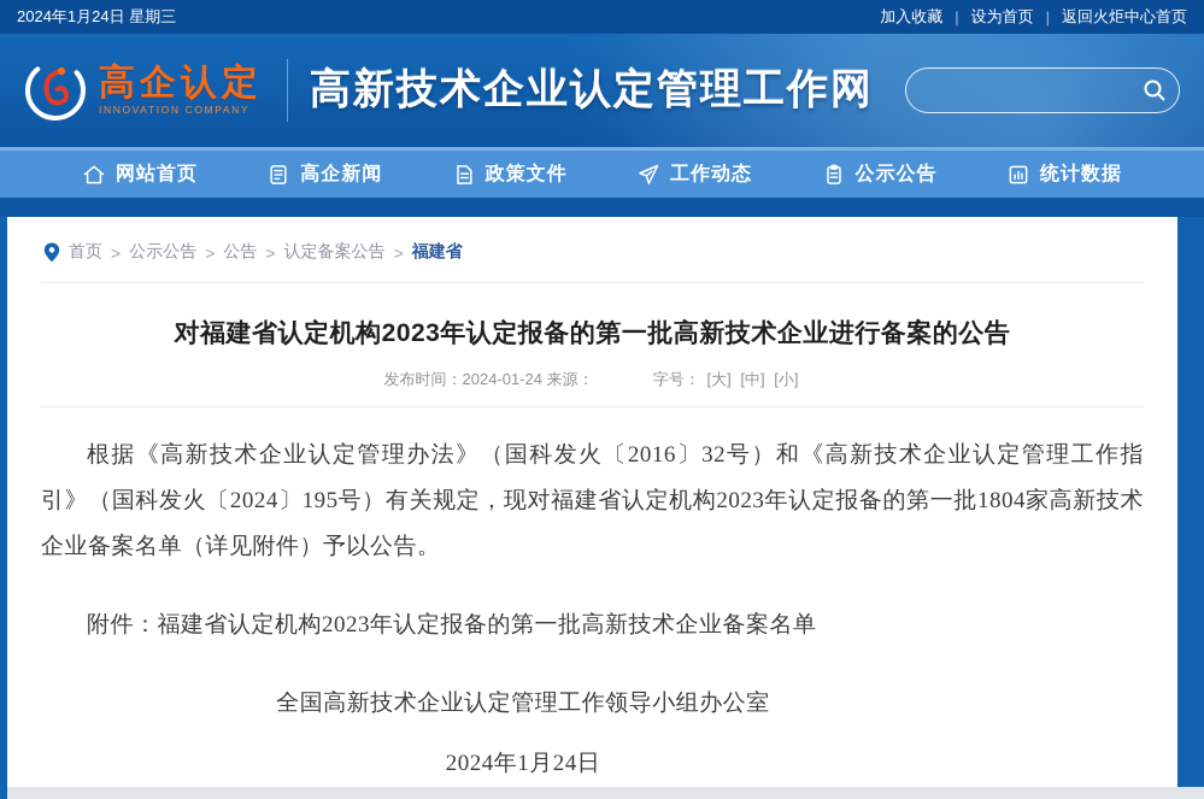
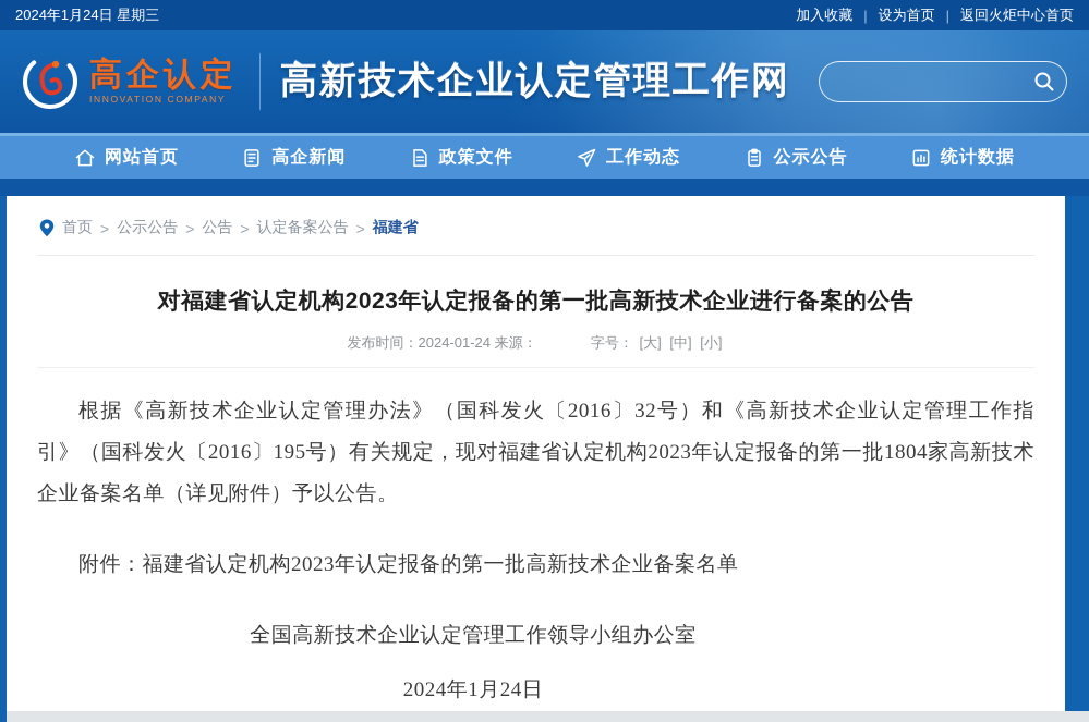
  2024年1月24日 星期三
  加入收藏
  |
  设为首页
  |
  返回火炬中心首页
  高企认定
  INNOVATION COMPANY
  高新技术企业认定管理工作网
  网站首页
  高企新闻
  政策文件
  工作动态
  公示公告
  统计数据
  首页
  >
  公示公告
  >
  公告
  >
  认定备案公告
  >
  福建省
  对福建省认定机构2023年认定报备的第一批高新技术企业进行备案的公告
  发布时间：2024-01-24 来源： 字号： [大] [中] [小]
- 根据《高新技术企业认定管理办法》（国科发火〔2016〕32号）和《高新技术企业认定管理工作指引》（国科发火〔2024〕195号）有关规定，现对福建省认定机构2023年认定报备的第一批1804家高新技术企业备案名单（详见附件）予以公告。
+ 根据《高新技术企业认定管理办法》（国科发火〔2016〕32号）和《高新技术企业认定管理工作指引》（国科发火〔2016〕195号）有关规定，现对福建省认定机构2023年认定报备的第一批1804家高新技术企业备案名单（详见附件）予以公告。
  附件：福建省认定机构2023年认定报备的第一批高新技术企业备案名单
  全国高新技术企业认定管理工作领导小组办公室
  2024年1月24日
